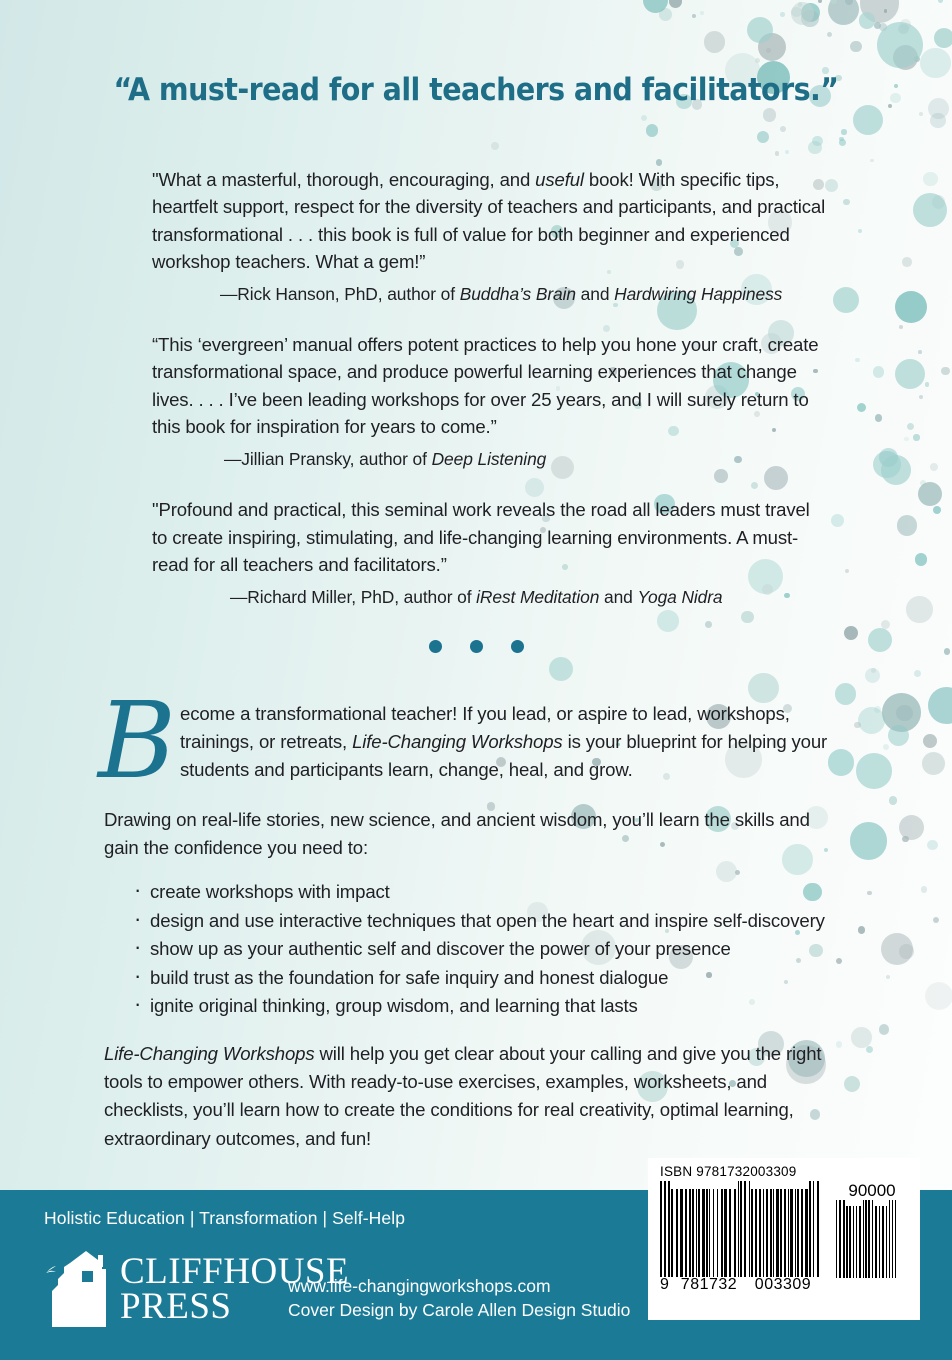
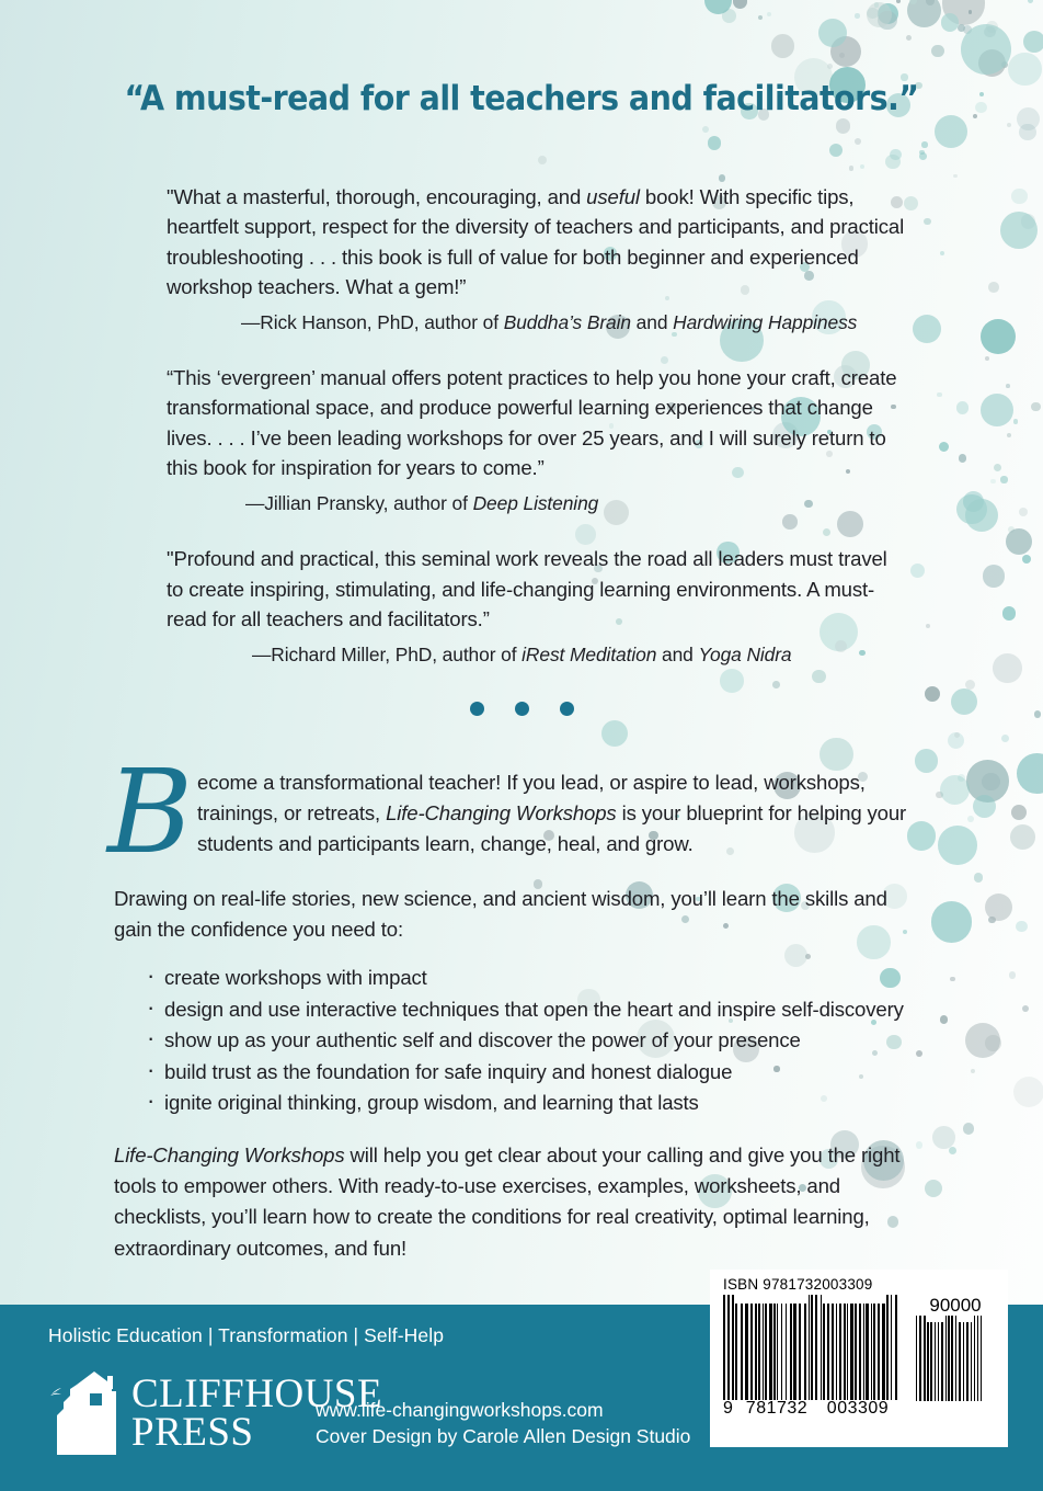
  “A must-read for all teachers and facilitators.”
- "What a masterful, thorough, encouraging, and useful book! With specific tips, heartfelt support, respect for the diversity of teachers and participants, and practical transformational . . . this book is full of value for both beginner and experienced workshop teachers. What a gem!”
+ "What a masterful, thorough, encouraging, and useful book! With specific tips, heartfelt support, respect for the diversity of teachers and participants, and practical troubleshooting . . . this book is full of value for both beginner and experienced workshop teachers. What a gem!”
  —Rick Hanson, PhD, author of Buddha’s Brain and Hardwiring Happiness
  “This ‘evergreen’ manual offers potent practices to help you hone your craft, create transformational space, and produce powerful learning experiences that change lives. . . . I’ve been leading workshops for over 25 years, and I will surely return to this book for inspiration for years to come.”
  —Jillian Pransky, author of Deep Listening
  "Profound and practical, this seminal work reveals the road all leaders must travel to create inspiring, stimulating, and life-changing learning environments. A must-read for all teachers and facilitators.”
  —Richard Miller, PhD, author of iRest Meditation and Yoga Nidra
  B
  ecome a transformational teacher! If you lead, or aspire to lead, workshops, trainings, or retreats, Life-Changing Workshops is your blueprint for helping your students and participants learn, change, heal, and grow.
  Drawing on real-life stories, new science, and ancient wisdom, you’ll learn the skills and gain the confidence you need to:
  create workshops with impact
  design and use interactive techniques that open the heart and inspire self-discovery
  show up as your authentic self and discover the power of your presence
  build trust as the foundation for safe inquiry and honest dialogue
  ignite original thinking, group wisdom, and learning that lasts
  Life-Changing Workshops will help you get clear about your calling and give you the right tools to empower others. With ready-to-use exercises, examples, worksheets, and checklists, you’ll learn how to create the conditions for real creativity, optimal learning, extraordinary outcomes, and fun!
  Holistic Education | Transformation | Self-Help
  CLIFFHOUSE
  PRESS
  www.life-changingworkshops.com
  Cover Design by Carole Allen Design Studio
  ISBN 9781732003309
  9
  781732
  003309
  90000
